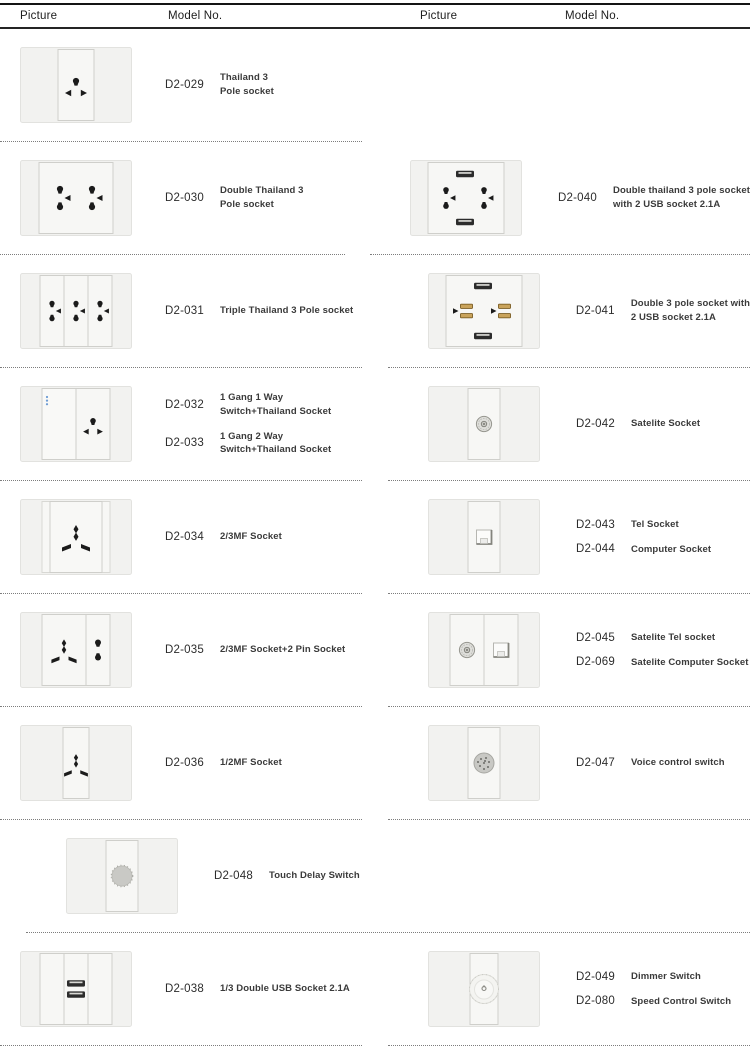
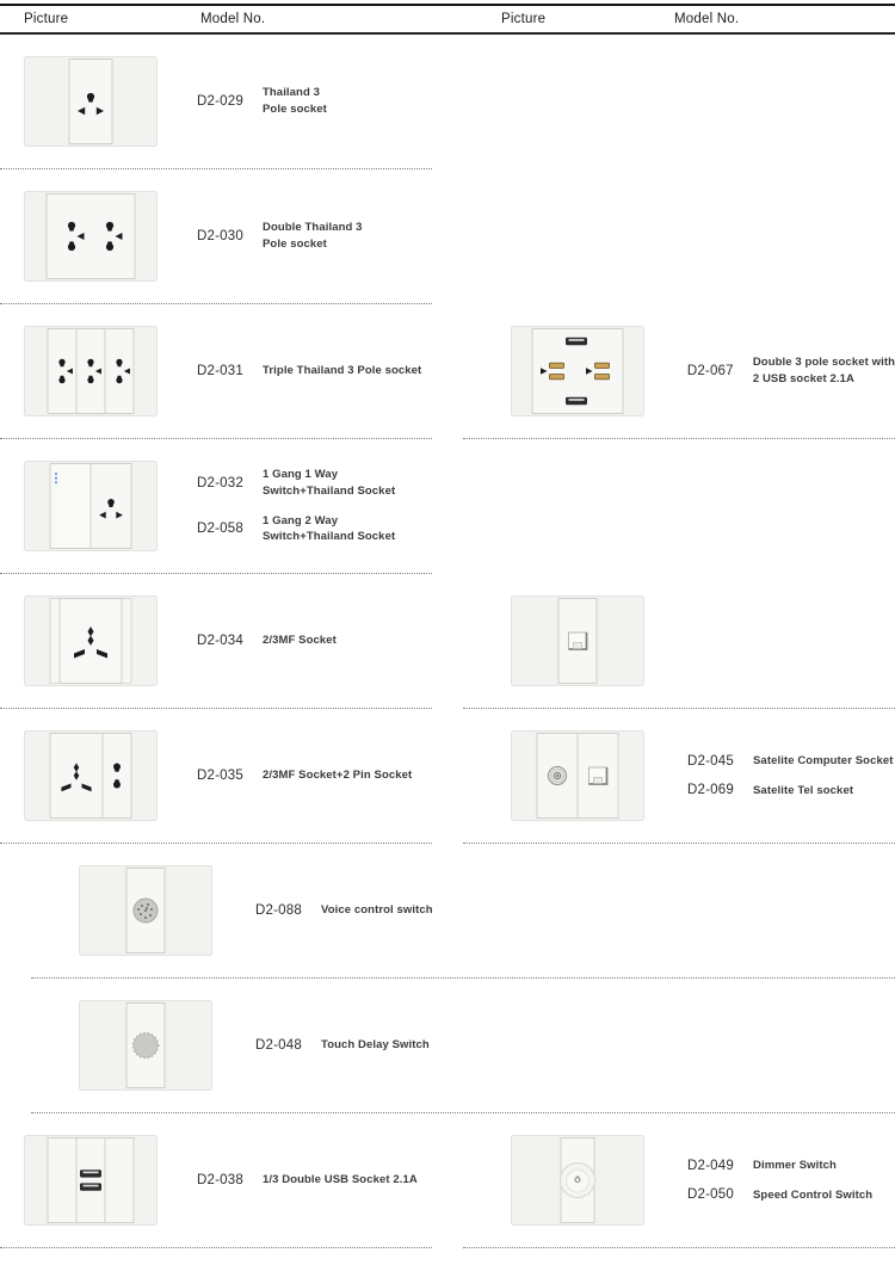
  Picture
  Model No.
  Picture
  Model No.
  D2-029
  Thailand 3
  Pole socket
  D2-030
  Double Thailand 3
  Pole socket
- D2-040
- Double thailand 3 pole socket
- with 2 USB socket 2.1A
  D2-031
  Triple Thailand 3 Pole socket
- D2-041
+ D2-067
  Double 3 pole socket with
  2 USB socket 2.1A
  D2-032
  1 Gang 1 Way
  Switch+Thailand Socket
- D2-033
+ D2-058
  1 Gang 2 Way
  Switch+Thailand Socket
- D2-042
- Satelite Socket
  D2-034
  2/3MF Socket
- D2-043
- Tel Socket
- D2-044
- Computer Socket
  D2-035
  2/3MF Socket+2 Pin Socket
  D2-045
- Satelite Tel socket
+ Satelite Computer Socket
  D2-069
- Satelite Computer Socket
+ Satelite Tel socket
- D2-036
- 1/2MF Socket
- D2-047
+ D2-088
  Voice control switch
  D2-048
  Touch Delay Switch
  D2-038
  1/3 Double USB Socket 2.1A
  D2-049
  Dimmer Switch
- D2-080
+ D2-050
  Speed Control Switch
